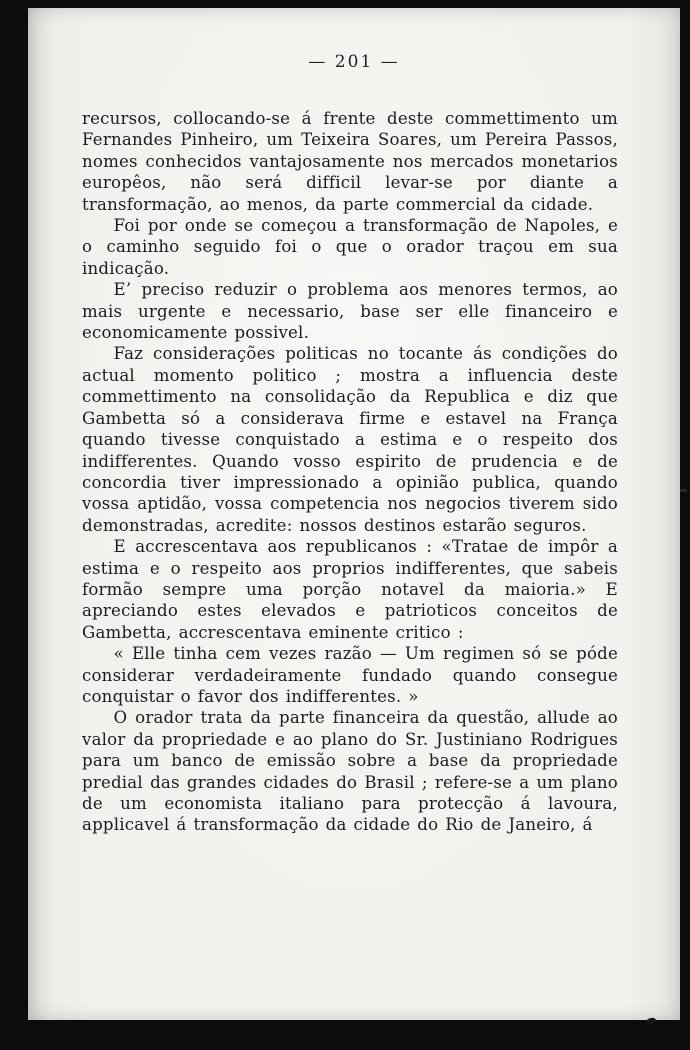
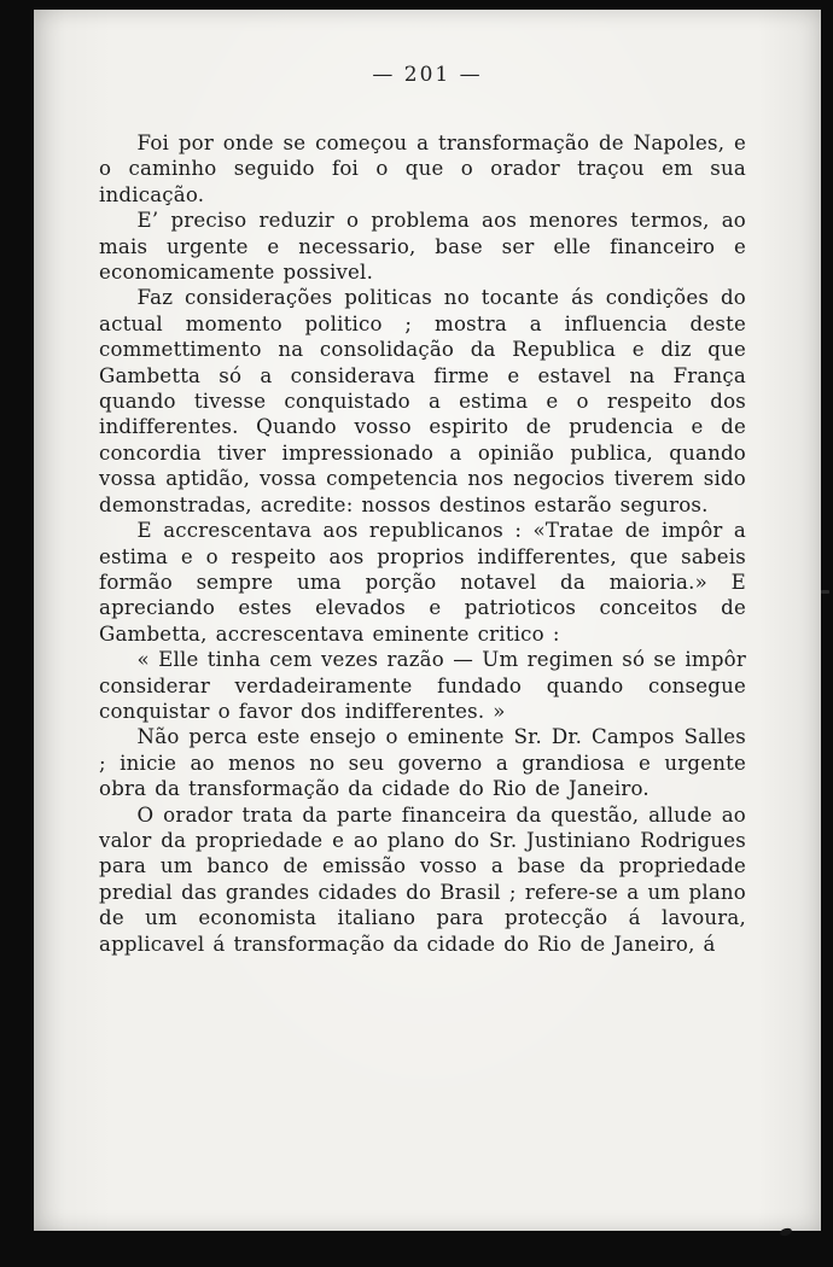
  — 201 —
- recursos, collocando-se á frente deste commettimento um Fernandes Pinheiro, um Teixeira Soares, um Pereira Passos, nomes conhecidos vantajosamente nos mercados monetarios europêos, não será difficil levar-se por diante a transformação, ao menos, da parte commercial da cidade.
  Foi por onde se começou a transformação de Napoles, e o caminho seguido foi o que o orador traçou em sua indicação.
  E’ preciso reduzir o problema aos menores termos, ao mais urgente e necessario, base ser elle financeiro e economicamente possivel.
  Faz considerações politicas no tocante ás condições do actual momento politico ; mostra a influencia deste commettimento na consolidação da Republica e diz que Gambetta só a considerava firme e estavel na França quando tivesse conquistado a estima e o respeito dos indifferentes. Quando vosso espirito de prudencia e de concordia tiver impressionado a opinião publica, quando vossa aptidão, vossa competencia nos negocios tiverem sido demonstradas, acredite: nossos destinos estarão seguros.
  E accrescentava aos republicanos : «Tratae de impôr a estima e o respeito aos proprios indifferentes, que sabeis formão sempre uma porção notavel da maioria.» E apreciando estes elevados e patrioticos conceitos de Gambetta, accrescentava eminente critico :
- « Elle tinha cem vezes razão — Um regimen só se póde considerar verdadeiramente fundado quando consegue conquistar o favor dos indifferentes. »
+ « Elle tinha cem vezes razão — Um regimen só se impôr considerar verdadeiramente fundado quando consegue conquistar o favor dos indifferentes. »
+ Não perca este ensejo o eminente Sr. Dr. Campos Salles ; inicie ao menos no seu governo a grandiosa e urgente obra da transformação da cidade do Rio de Janeiro.
- O orador trata da parte financeira da questão, allude ao valor da propriedade e ao plano do Sr. Justiniano Rodrigues para um banco de emissão sobre a base da propriedade predial das grandes cidades do Brasil ; refere-se a um plano de um economista italiano para protecção á lavoura, applicavel á transformação da cidade do Rio de Janeiro, á
+ O orador trata da parte financeira da questão, allude ao valor da propriedade e ao plano do Sr. Justiniano Rodrigues para um banco de emissão vosso a base da propriedade predial das grandes cidades do Brasil ; refere-se a um plano de um economista italiano para protecção á lavoura, applicavel á transformação da cidade do Rio de Janeiro, á
